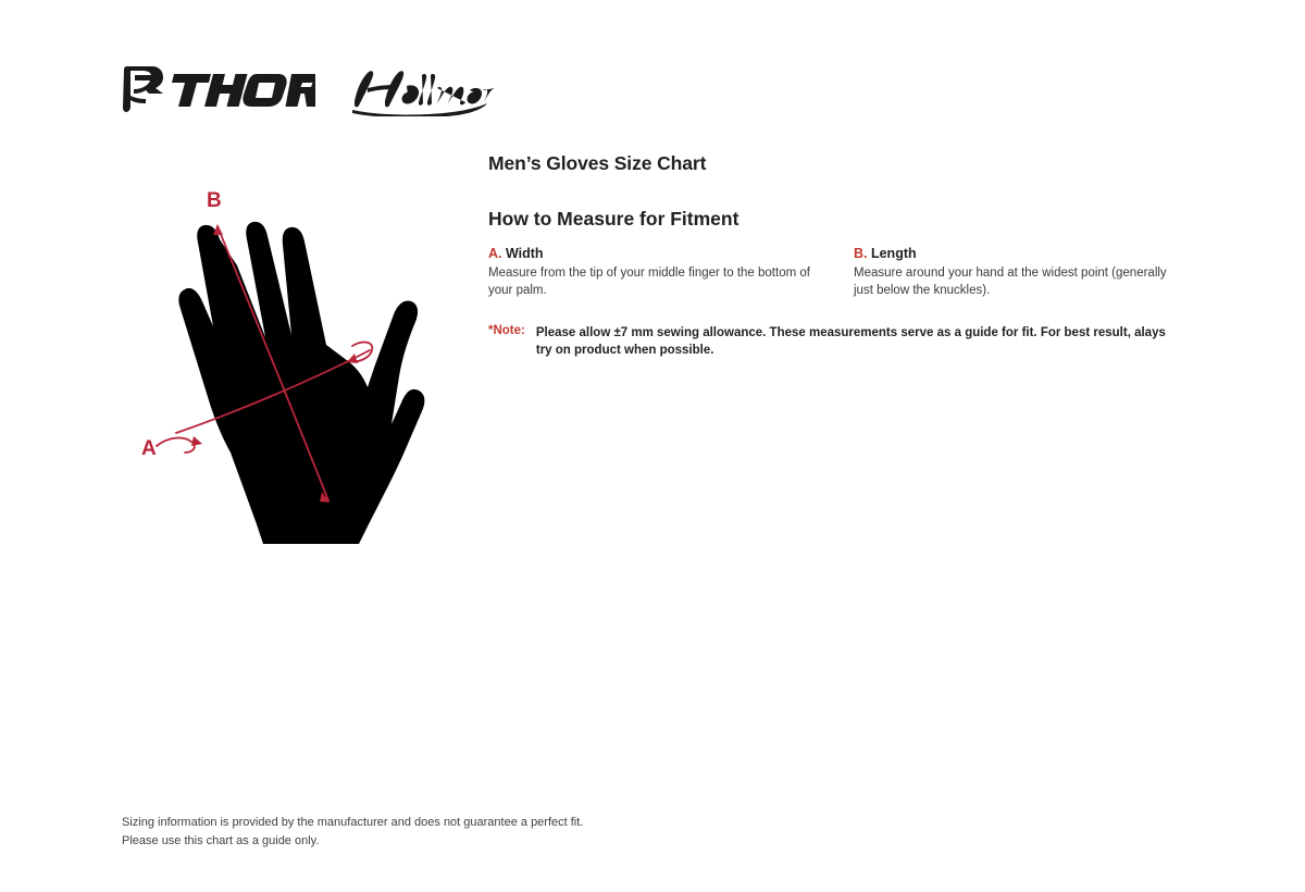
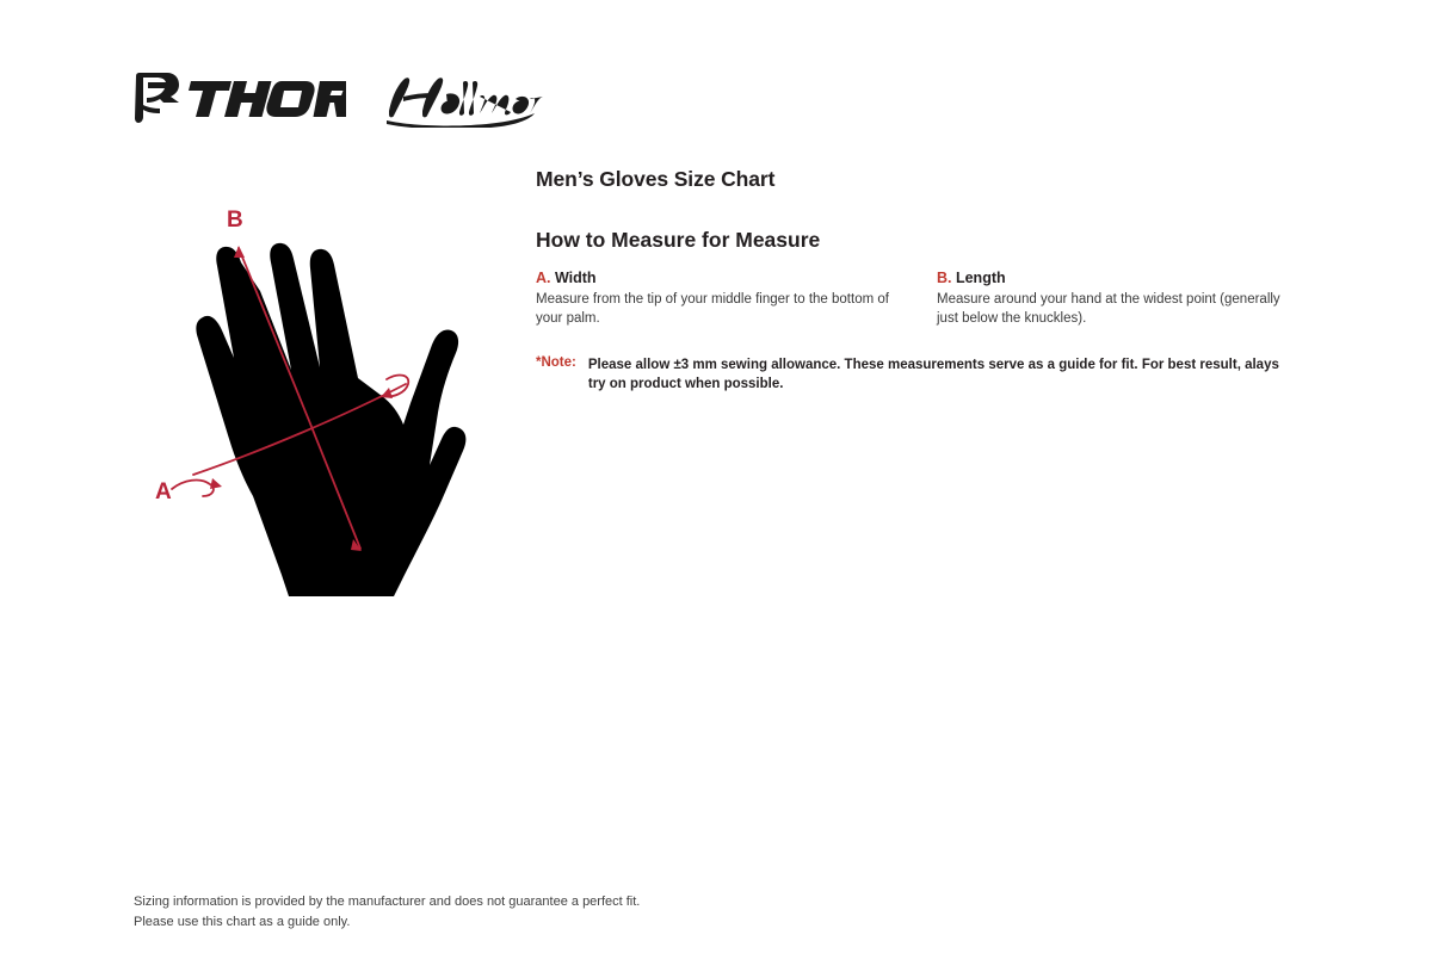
  B
  A
  Men’s Gloves Size Chart
- How to Measure for Fitment
+ How to Measure for Measure
  A. Width
  Measure from the tip of your middle finger to the bottom of your palm.
  B. Length
  Measure around your hand at the widest point (generally just below the knuckles).
  *Note:
- Please allow ±7 mm sewing allowance. These measurements serve as a guide for fit. For best result, alays try on product when possible.
+ Please allow ±3 mm sewing allowance. These measurements serve as a guide for fit. For best result, alays try on product when possible.
  Sizing information is provided by the manufacturer and does not guarantee a perfect fit.
  Please use this chart as a guide only.
